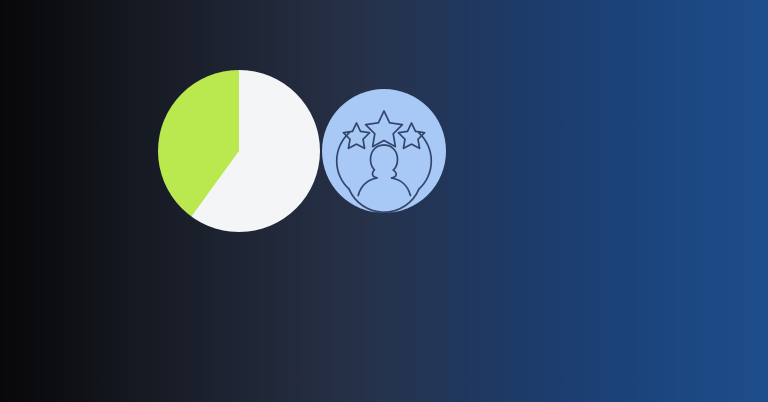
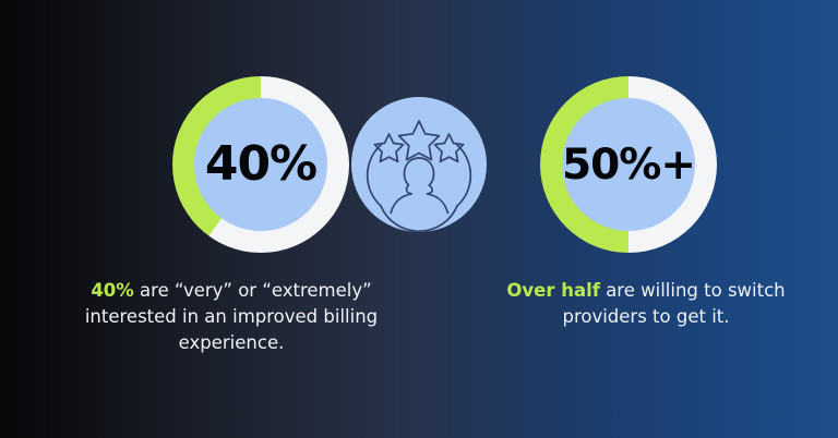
+ 40%
+ 40% are “very” or “extremely” interested in an improved billing experience.
+ 50%+
+ Over half are willing to switch providers to get it.
